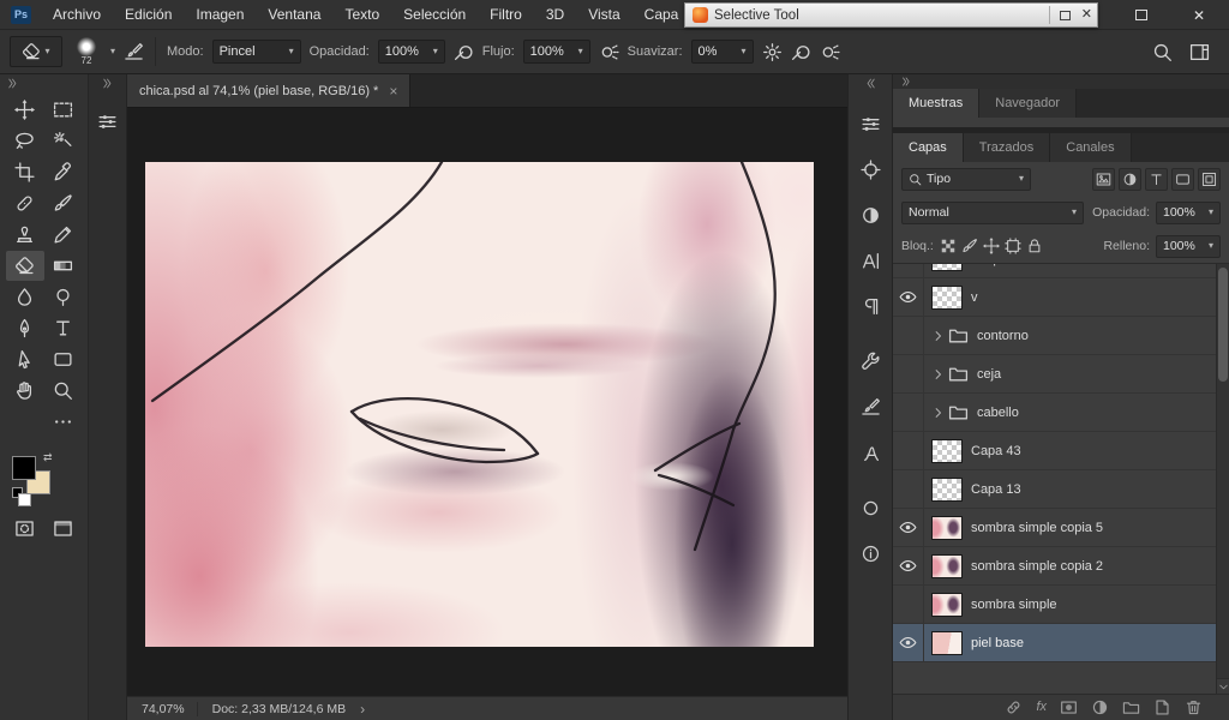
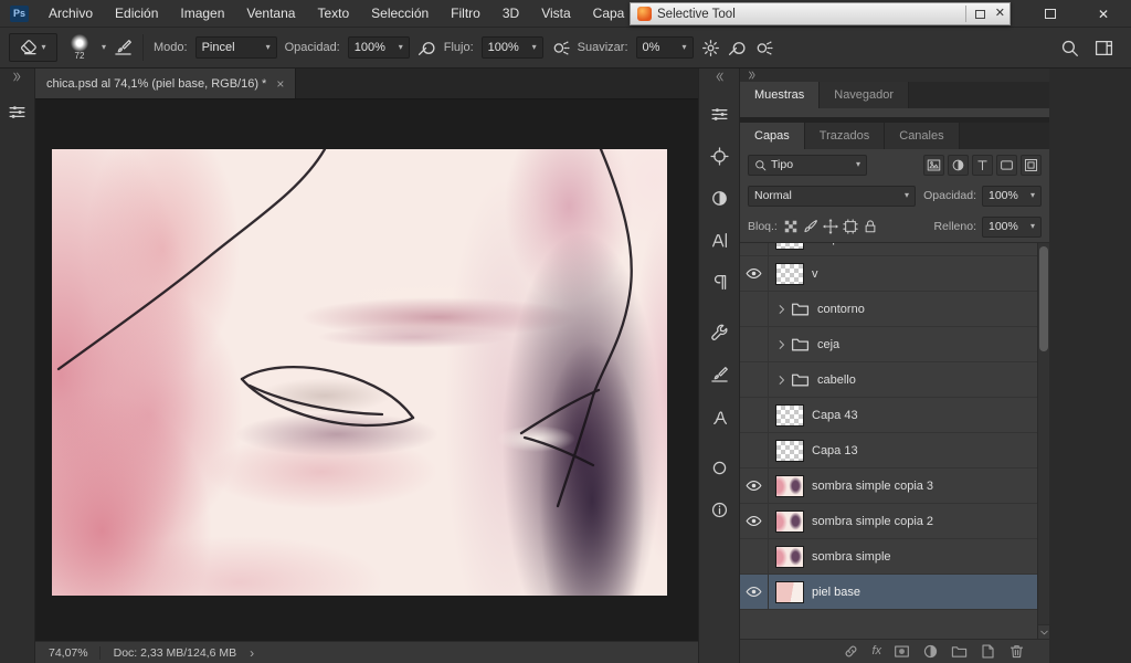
  Ps
  Archivo
  Edición
  Imagen
  Ventana
  Texto
  Selección
  Filtro
  3D
  Vista
  Capa
  ✕
  Selective Tool
  ✕
  ▾
  72
  ▾
  Modo:
  Pincel
  ▾
  Opacidad:
  100%
  ▾
  Flujo:
  100%
  ▾
  Suavizar:
  0%
  ▾
- ⇄
  chica.psd al 74,1% (piel base, RGB/16) *
  ×
  74,07%
  Doc: 2,33 MB/124,6 MB
  ›
  Muestras
  Navegador
  Capas
  Trazados
  Canales
  Tipo
  ▾
  Normal
  ▾
  Opacidad:
  100%
  ▾
  Bloq.:
  Relleno:
  100%
  ▾
  v
  contorno
  ceja
  cabello
  Capa 43
  Capa 13
- sombra simple copia 5
+ sombra simple copia 3
  sombra simple copia 2
  sombra simple
  piel base
  fx
